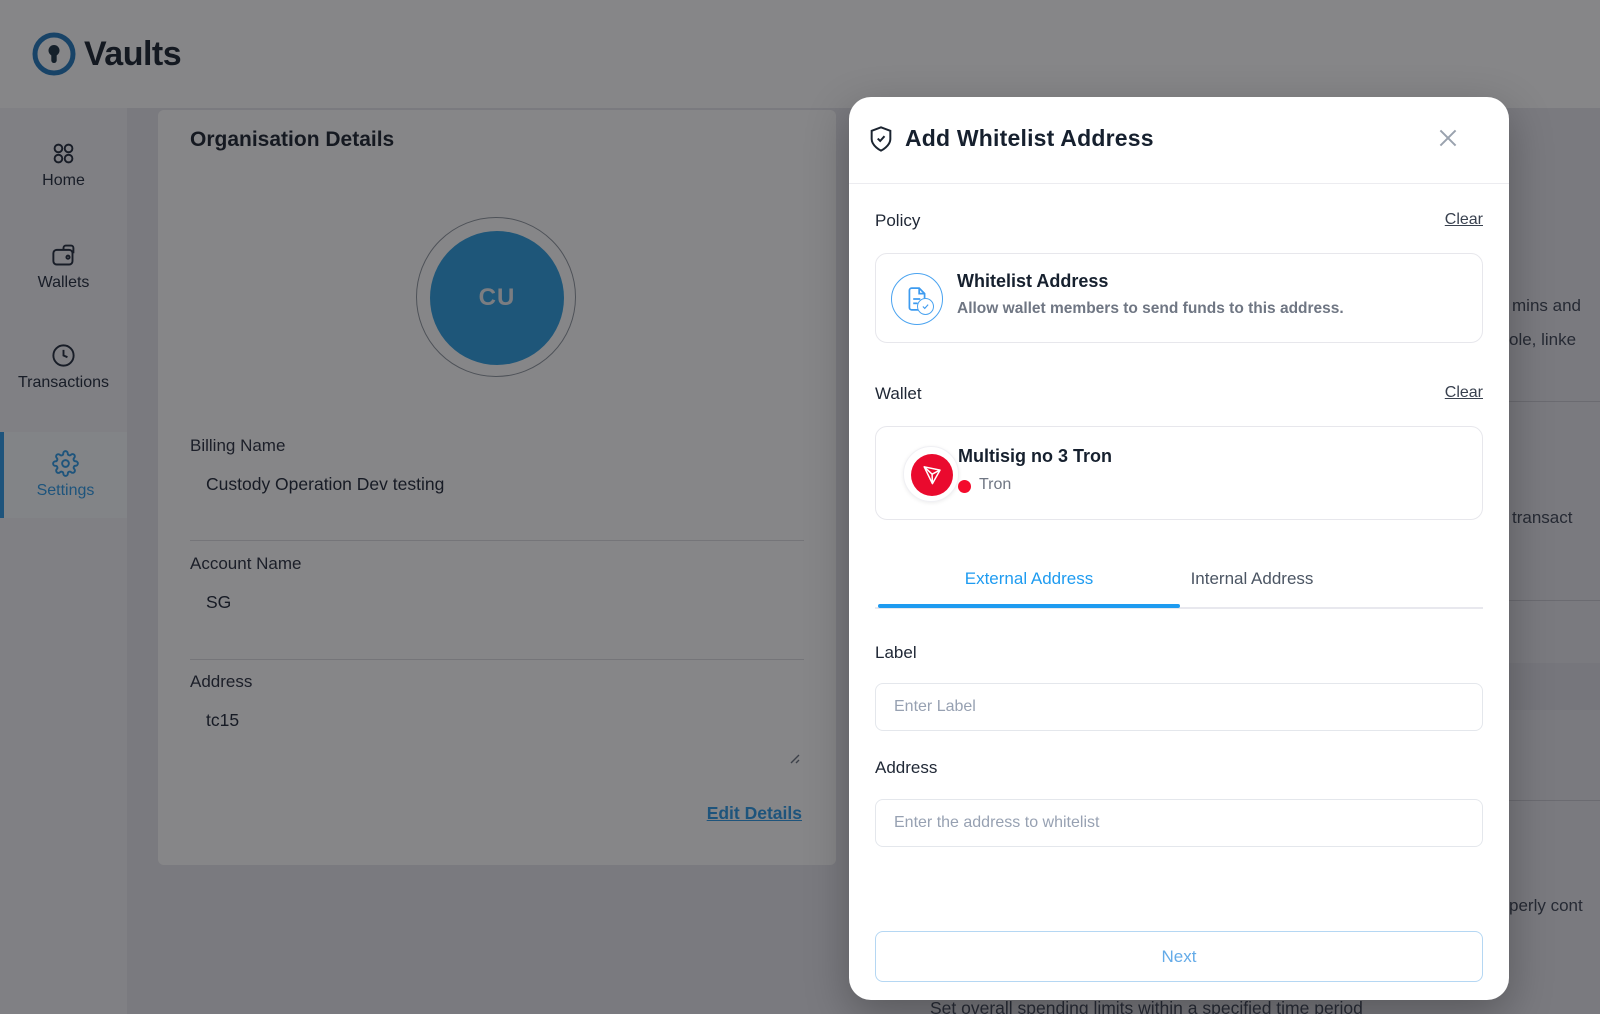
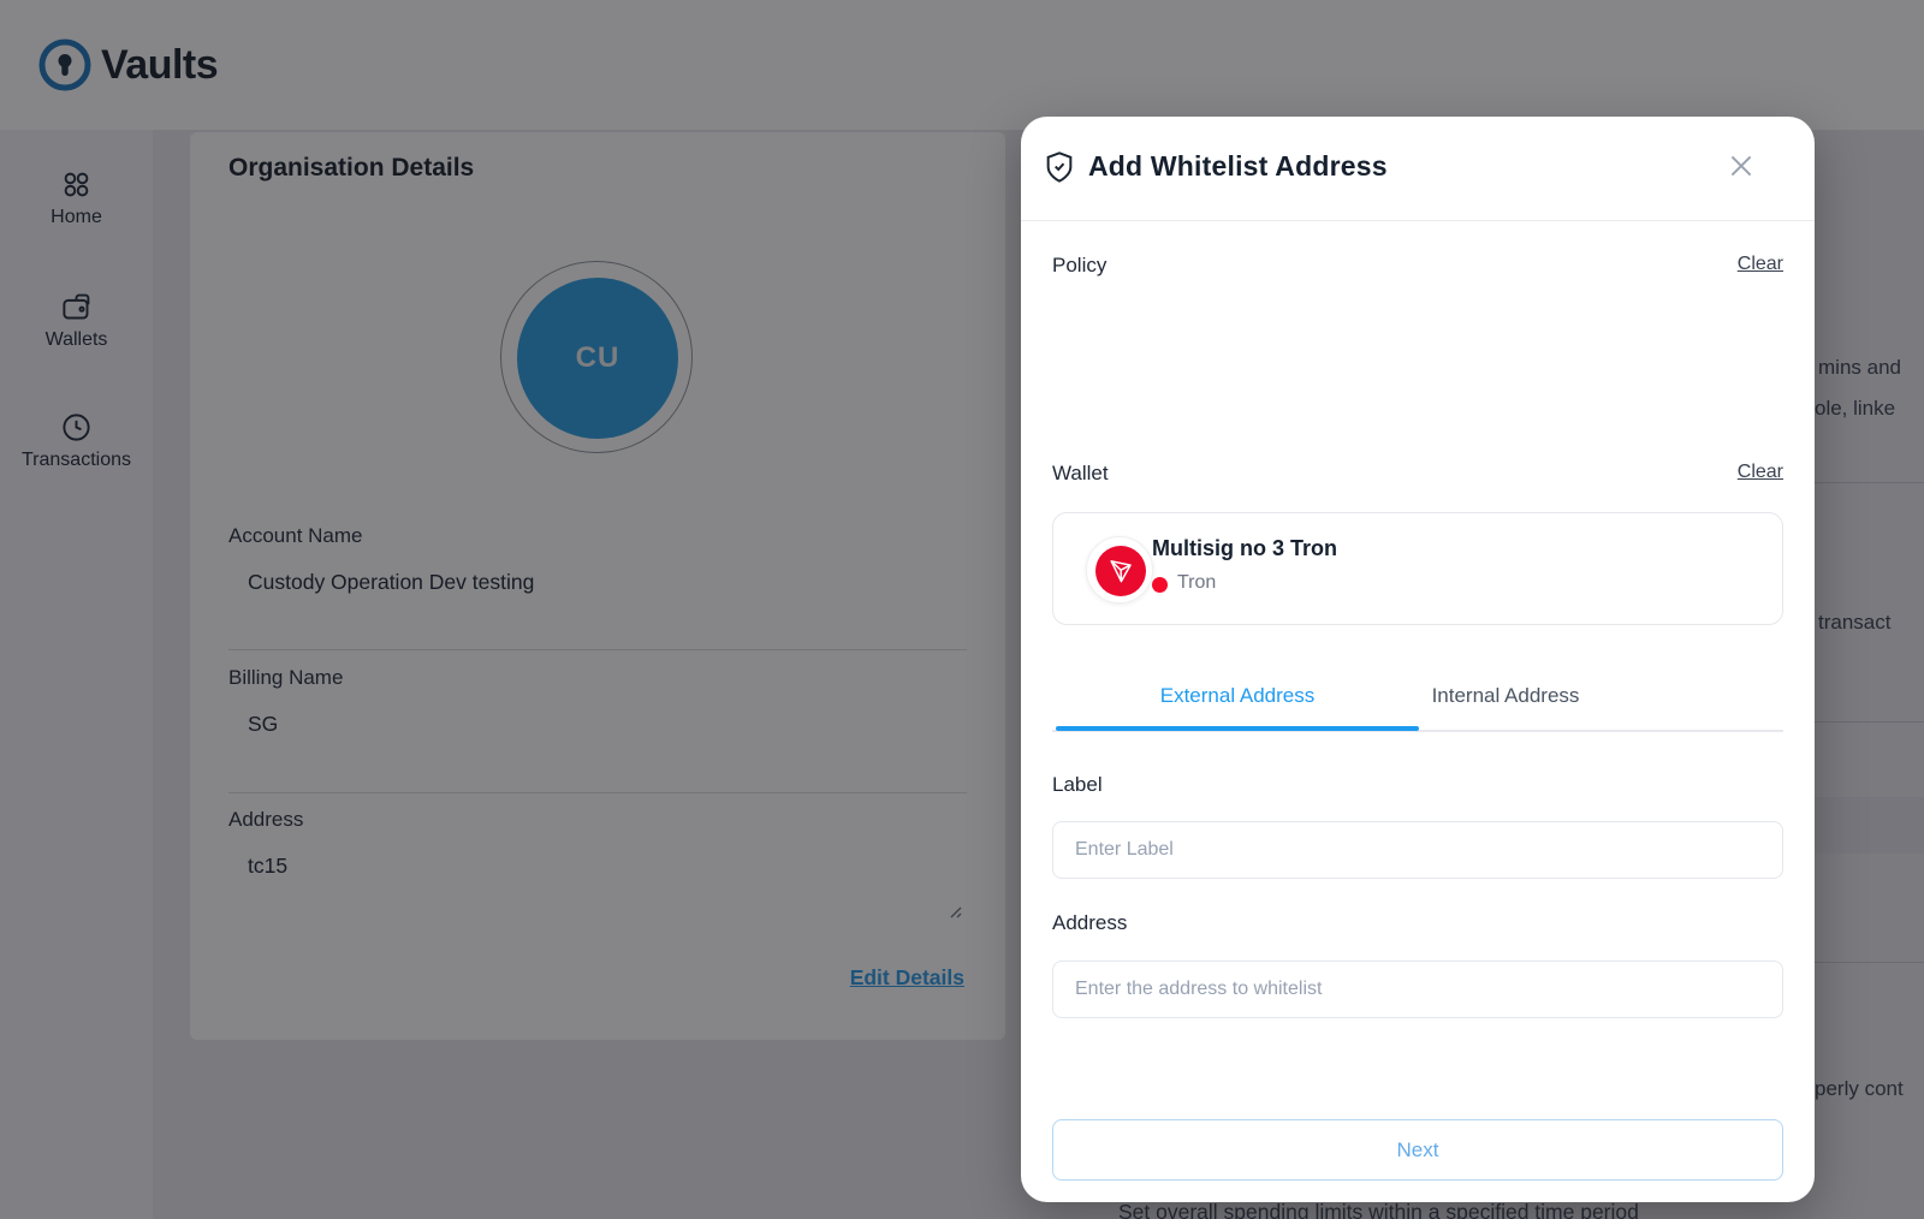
  Vaults
  Home
  Wallets
  Transactions
- Settings
  Organisation Details
  CU
- Billing Name
+ Account Name
  Custody Operation Dev testing
- Account Name
+ Billing Name
  SG
  Address
  tc15
  Edit Details
  mins and
  ole, linke
  transact
  perly cont
  Set overall spending limits within a specified time period
  Add Whitelist Address
  Policy
  Clear
- Whitelist Address
- Allow wallet members to send funds to this address.
  Wallet
  Clear
  Multisig no 3 Tron
  Tron
  External Address
  Internal Address
  Label
  Enter Label
  Address
  Enter the address to whitelist
  Next
